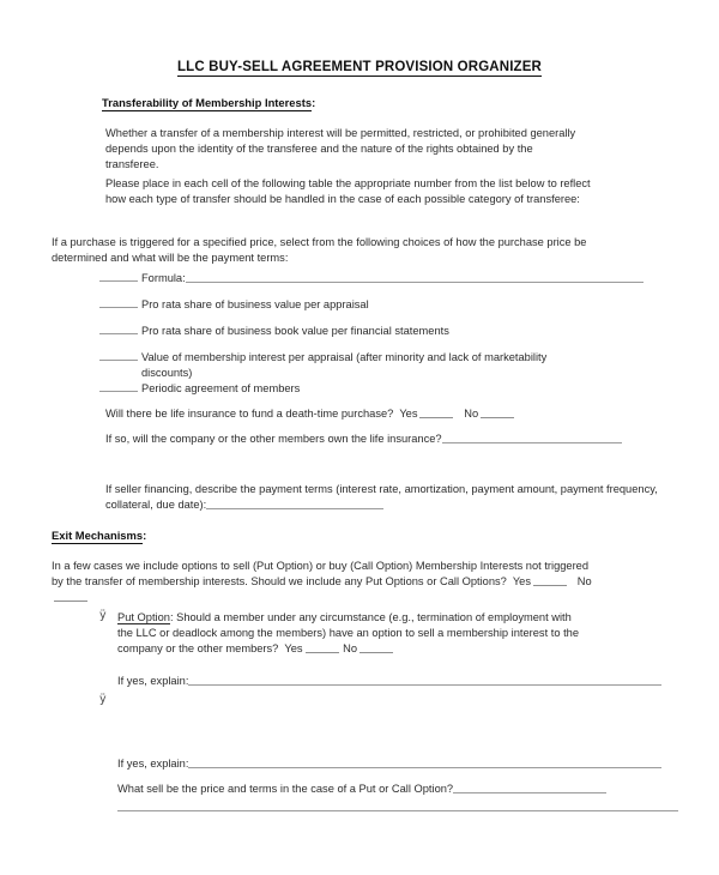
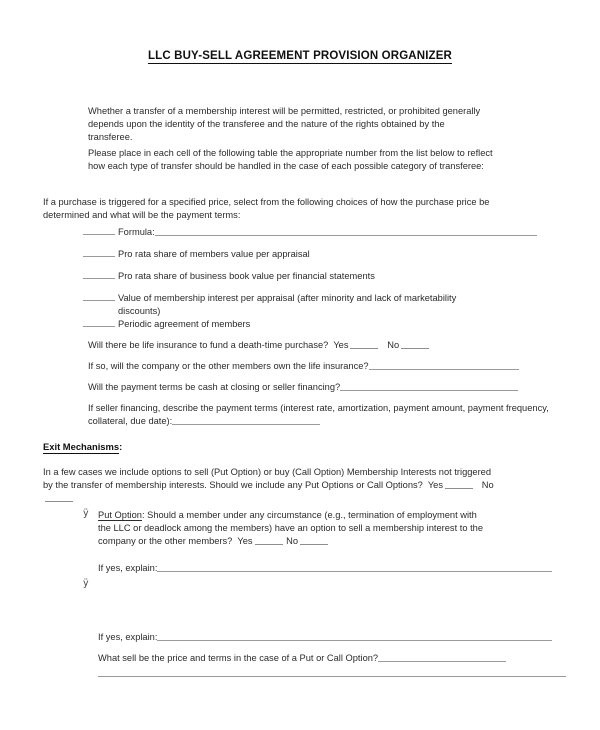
  LLC BUY-SELL AGREEMENT PROVISION ORGANIZER
- Transferability of Membership Interests:
  Whether a transfer of a membership interest will be permitted, restricted, or prohibited generally depends upon the identity of the transferee and the nature of the rights obtained by the transferee.
  Please place in each cell of the following table the appropriate number from the list below to reflect how each type of transfer should be handled in the case of each possible category of transferee:
  If a purchase is triggered for a specified price, select from the following choices of how the purchase price be determined and what will be the payment terms:
  Formula:
- Pro rata share of business value per appraisal
+ Pro rata share of members value per appraisal
  Pro rata share of business book value per financial statements
  Value of membership interest per appraisal (after minority and lack of marketability discounts)
  Periodic agreement of members
  Will there be life insurance to fund a death-time purchase? Yes No
  If so, will the company or the other members own the life insurance?
+ Will the payment terms be cash at closing or seller financing?
  If seller financing, describe the payment terms (interest rate, amortization, payment amount, payment frequency, collateral, due date):
  Exit Mechanisms:
  In a few cases we include options to sell (Put Option) or buy (Call Option) Membership Interests not triggered by the transfer of membership interests. Should we include any Put Options or Call Options? Yes No
  ÿ
  Put Option: Should a member under any circumstance (e.g., termination of employment with the LLC or deadlock among the members) have an option to sell a membership interest to the company or the other members? Yes No
  If yes, explain:
  ÿ
  If yes, explain:
  What sell be the price and terms in the case of a Put or Call Option?
